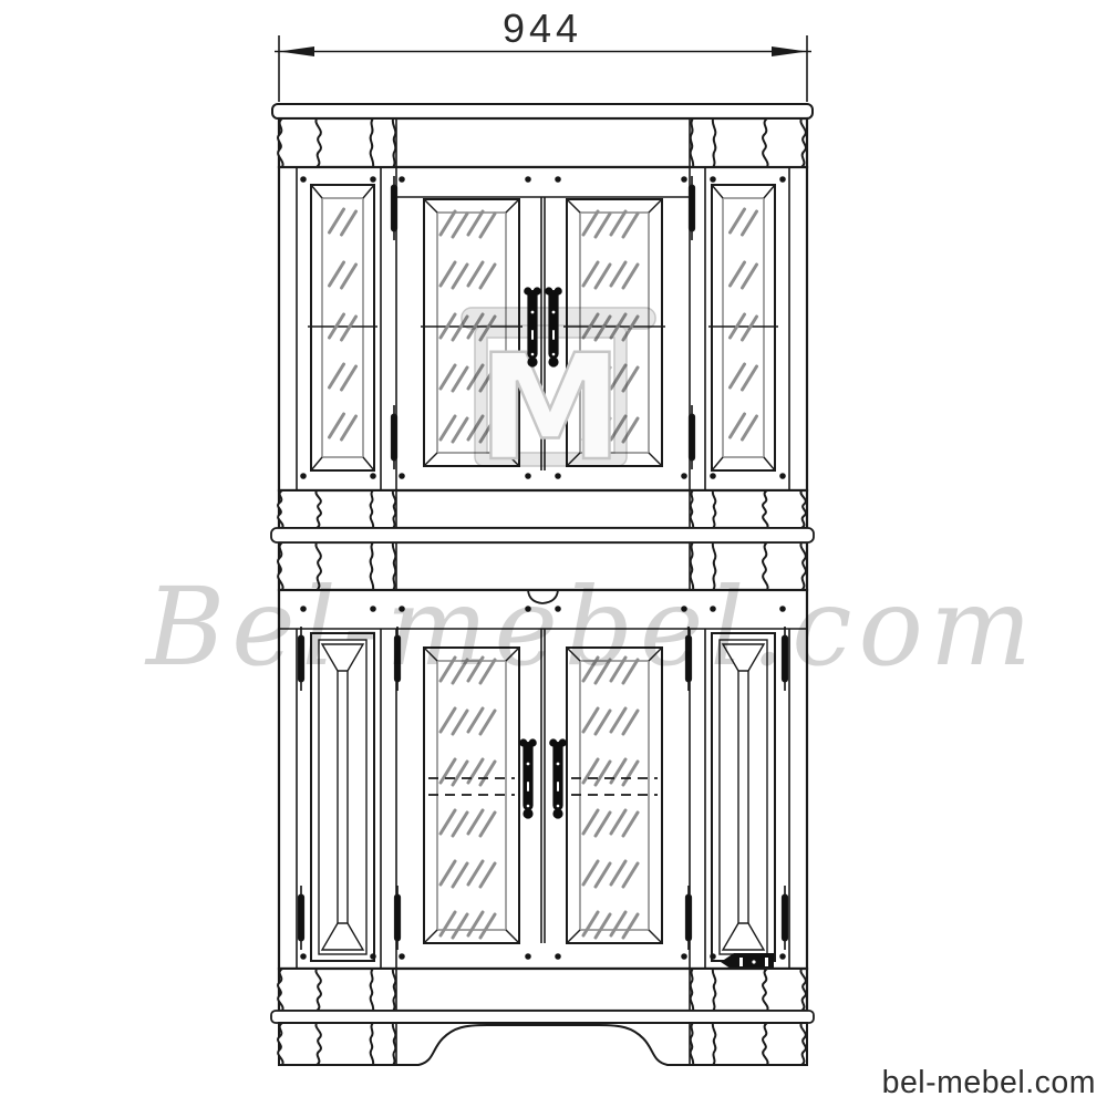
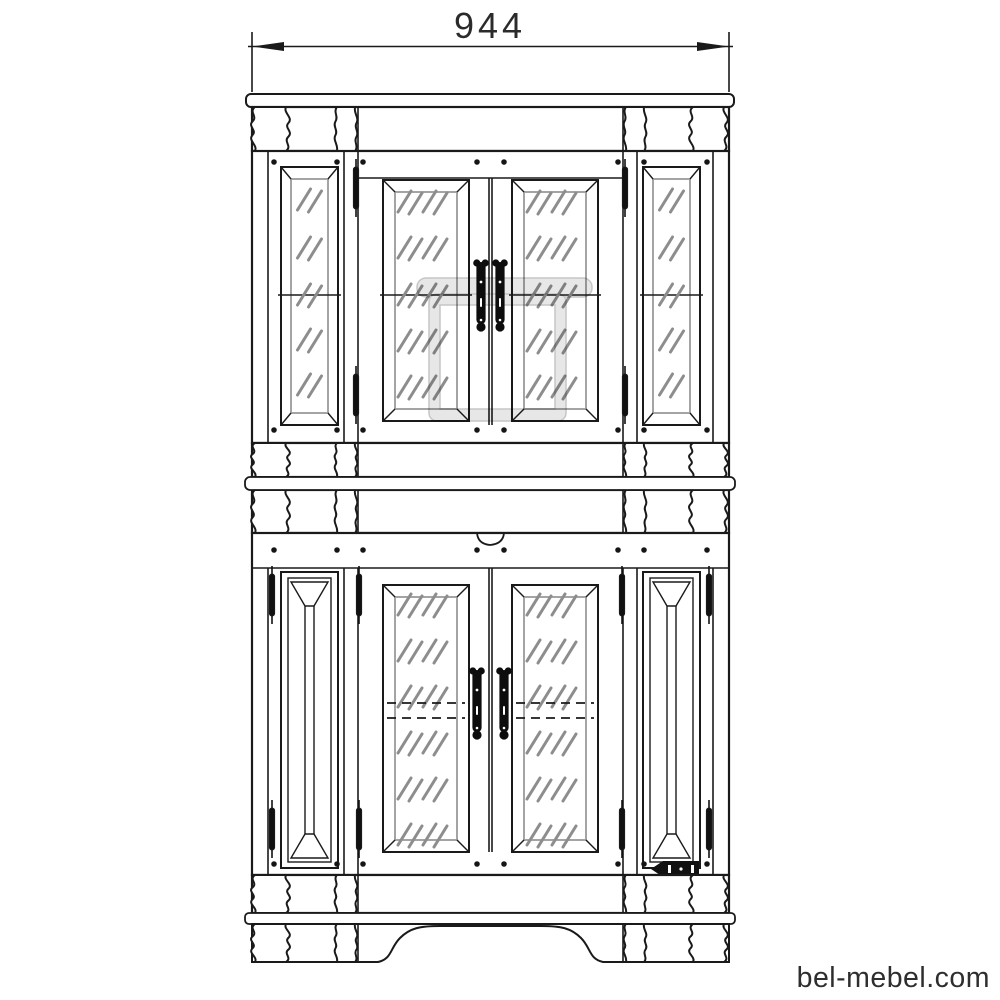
  944
- Bel-mebel.com
- М
  bel-mebel.com
